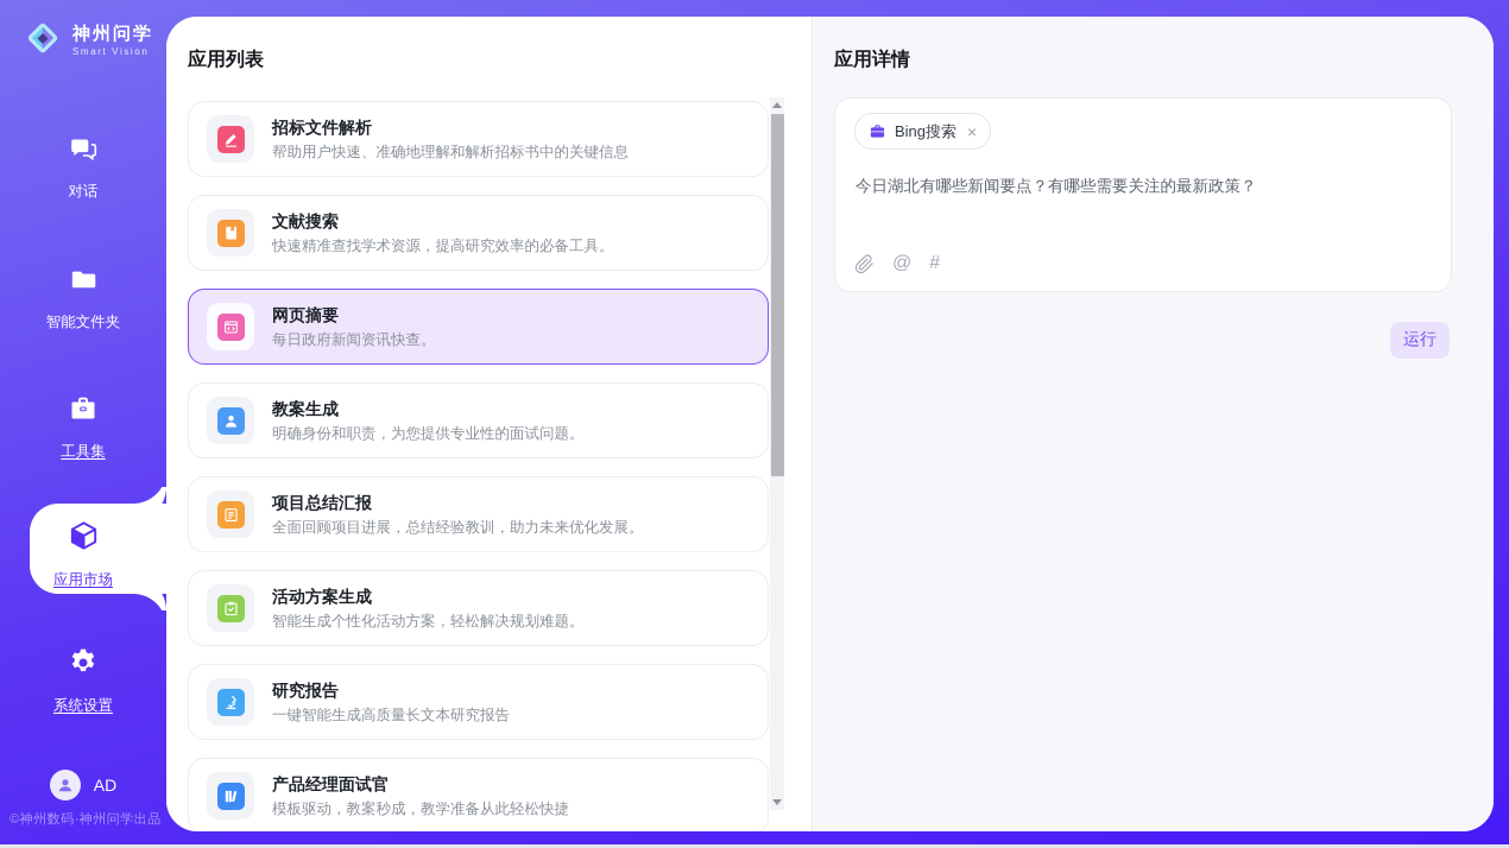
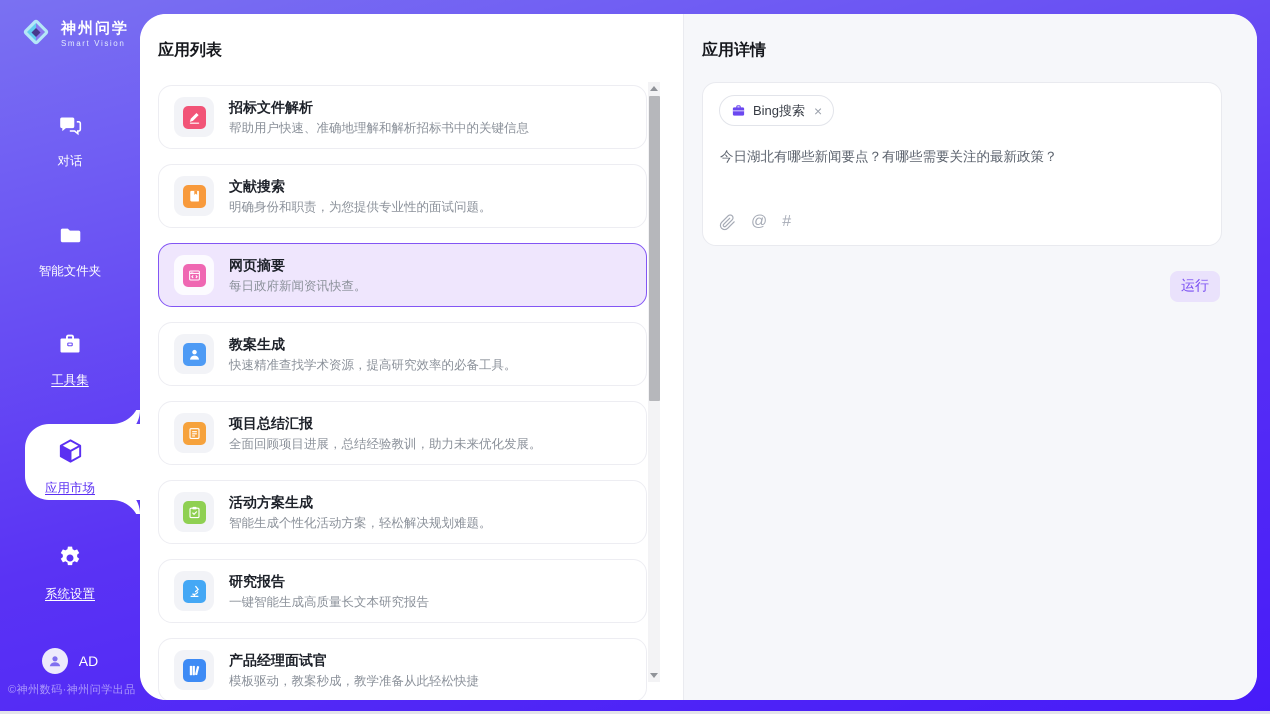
  神州问学
  Smart Vision
  对话
  智能文件夹
  工具集
  应用市场
  系统设置
  AD
  ©神州数码·神州问学出品
  应用列表
  招标文件解析
  帮助用户快速、准确地理解和解析招标书中的关键信息
  文献搜索
- 快速精准查找学术资源，提高研究效率的必备工具。
+ 明确身份和职责，为您提供专业性的面试问题。
  网页摘要
  每日政府新闻资讯快查。
  教案生成
- 明确身份和职责，为您提供专业性的面试问题。
+ 快速精准查找学术资源，提高研究效率的必备工具。
  项目总结汇报
  全面回顾项目进展，总结经验教训，助力未来优化发展。
  活动方案生成
  智能生成个性化活动方案，轻松解决规划难题。
  研究报告
  一键智能生成高质量长文本研究报告
  产品经理面试官
  模板驱动，教案秒成，教学准备从此轻松快捷
  应用详情
  Bing搜索
  ×
  今日湖北有哪些新闻要点？有哪些需要关注的最新政策？
  @
  #
  运行
